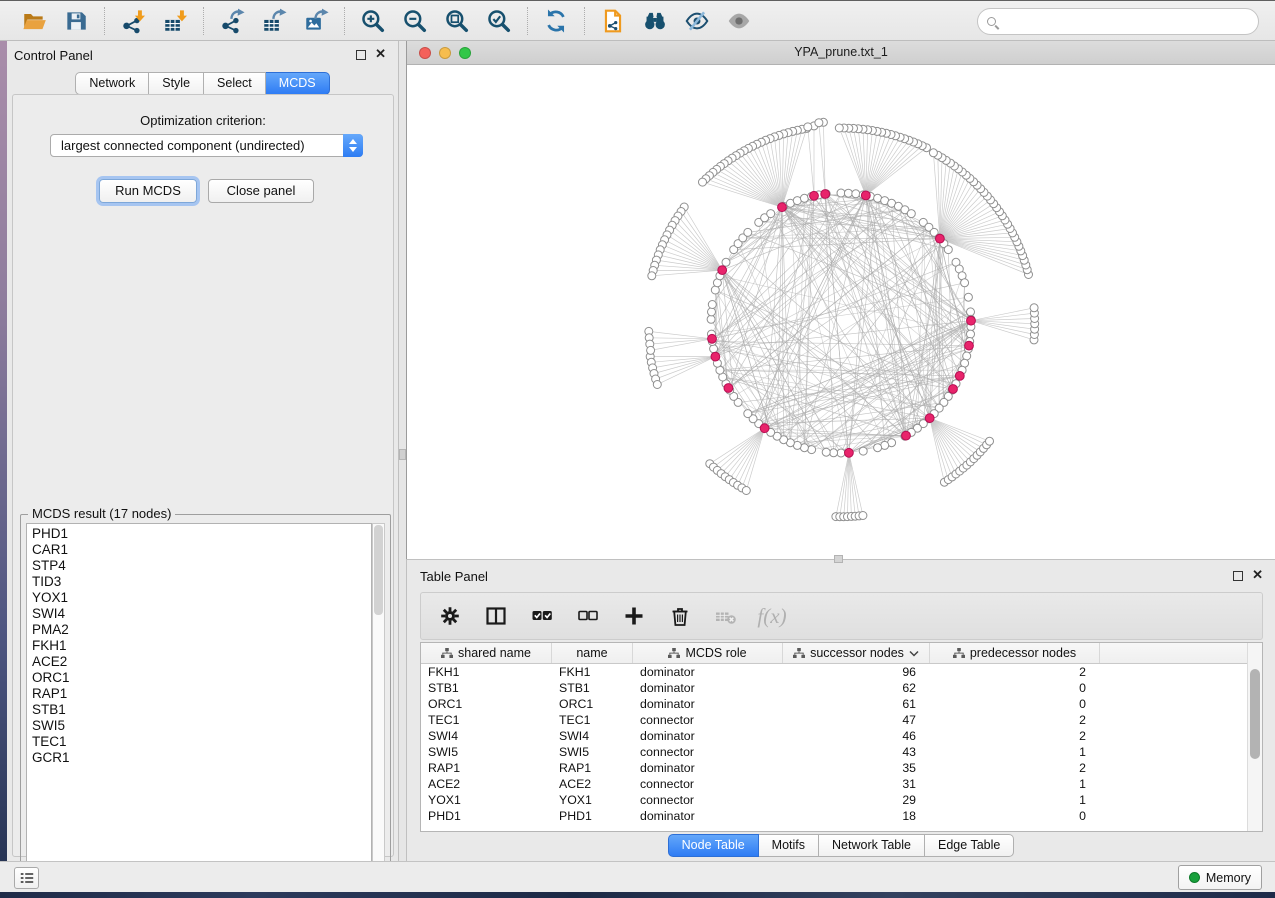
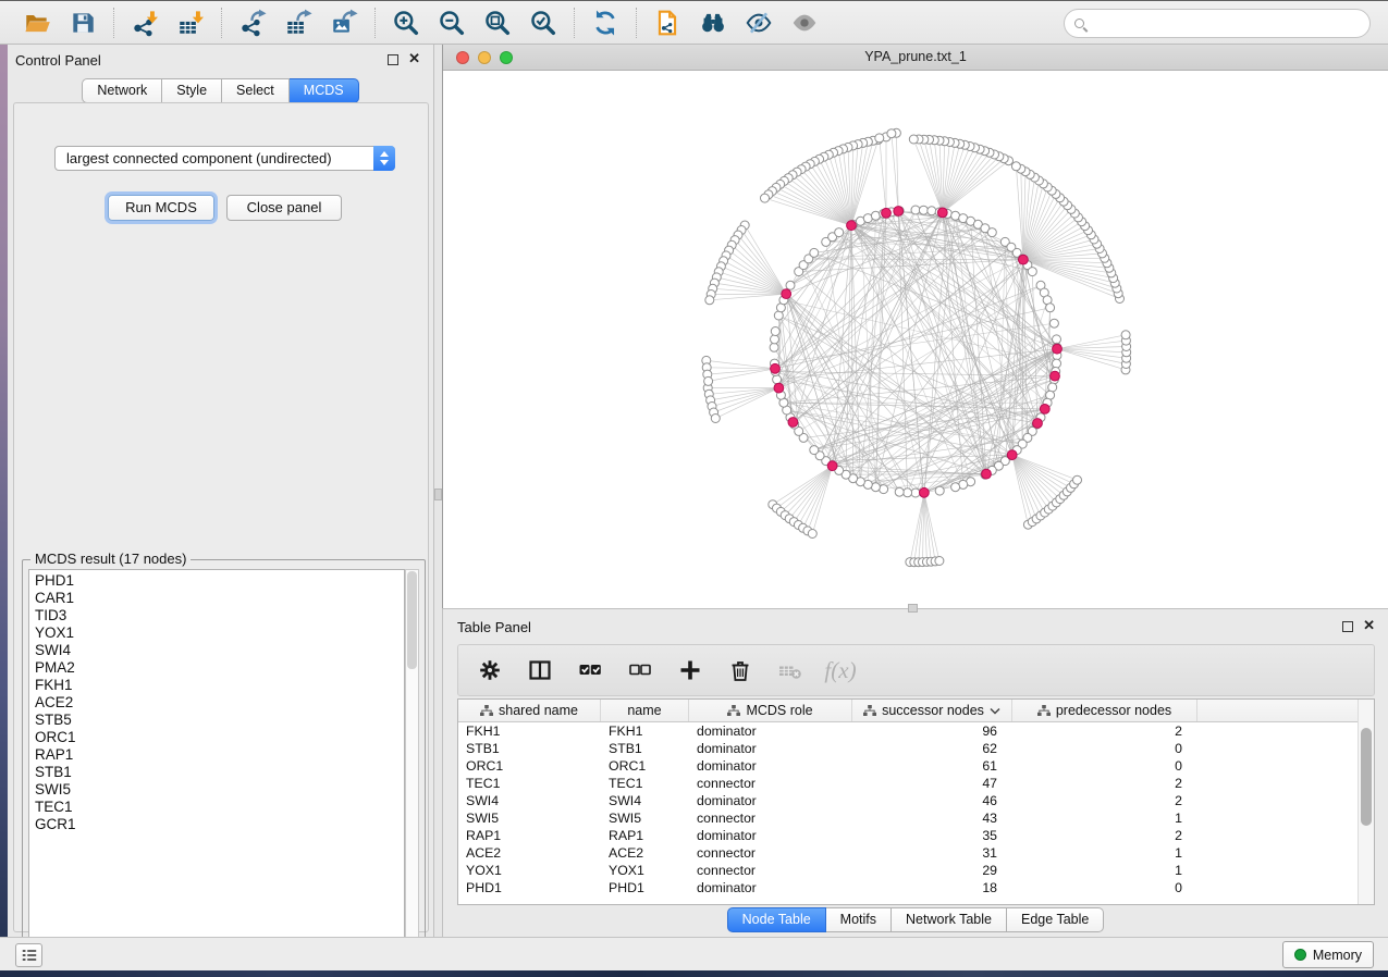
  Control Panel
  ✕
  Network
  Style
  Select
  MCDS
- Optimization criterion:
  largest connected component (undirected)
  Run MCDS
  Close panel
  MCDS result (17 nodes)
  PHD1
  CAR1
- STP4
  TID3
  YOX1
  SWI4
  PMA2
  FKH1
  ACE2
+ STB5
  ORC1
  RAP1
  STB1
  SWI5
  TEC1
  GCR1
  YPA_prune.txt_1
  Table Panel
  ✕
  f(x)
  shared name
  name
  MCDS role
  successor nodes
  predecessor nodes
  FKH1
  FKH1
  dominator
  96
  2
  STB1
  STB1
  dominator
  62
  0
  ORC1
  ORC1
  dominator
  61
  0
  TEC1
  TEC1
  connector
  47
  2
  SWI4
  SWI4
  dominator
  46
  2
  SWI5
  SWI5
  connector
  43
  1
  RAP1
  RAP1
  dominator
  35
  2
  ACE2
  ACE2
  connector
  31
  1
  YOX1
  YOX1
  connector
  29
  1
  PHD1
  PHD1
  dominator
  18
  0
  Node Table
  Motifs
  Network Table
  Edge Table
  Memory
